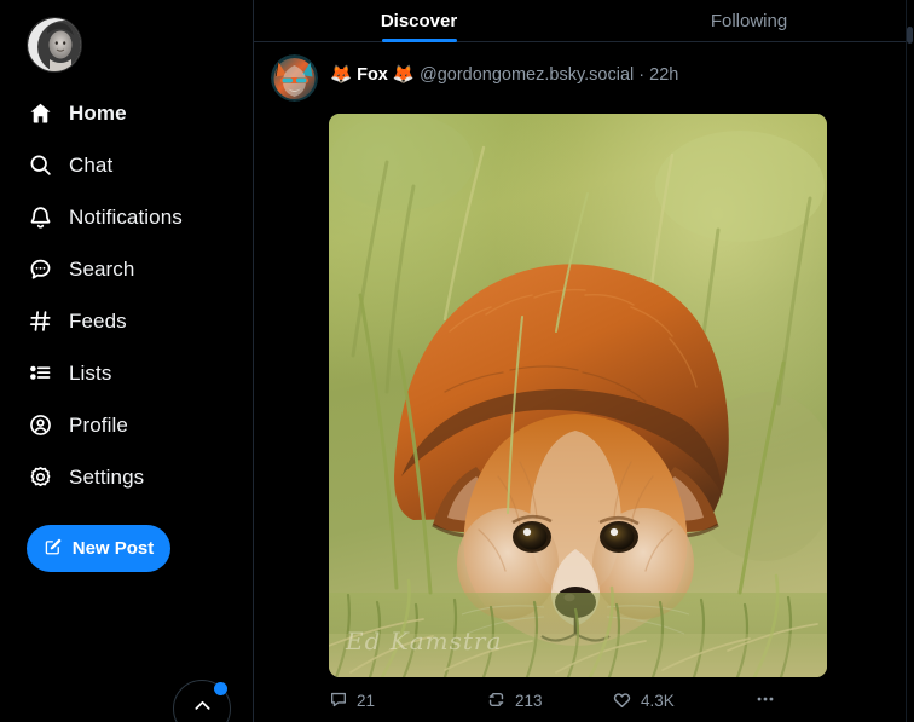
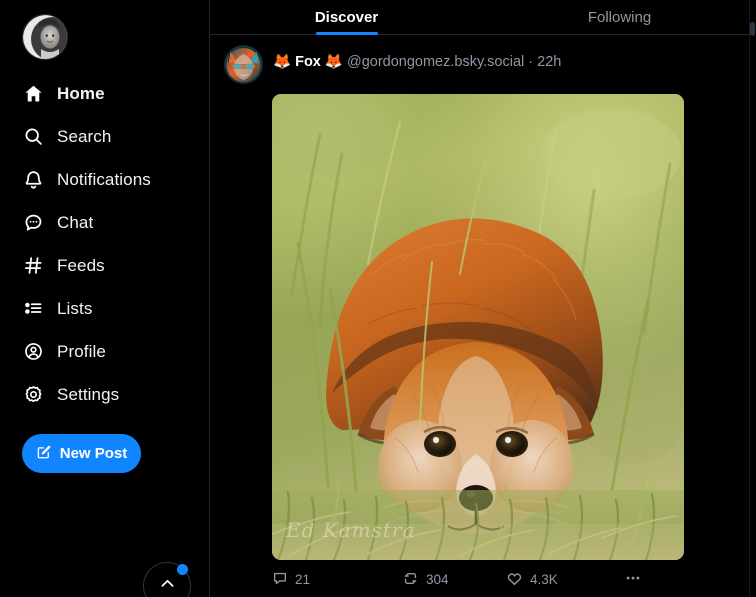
  Home
- Chat
+ Search
  Notifications
- Search
+ Chat
  Feeds
  Lists
  Profile
  Settings
  New Post
  Discover
  Following
  🦊 Fox 🦊 @gordongomez.bsky.social · 22h
  Ed Kamstra
  21
- 213
+ 304
  4.3K
